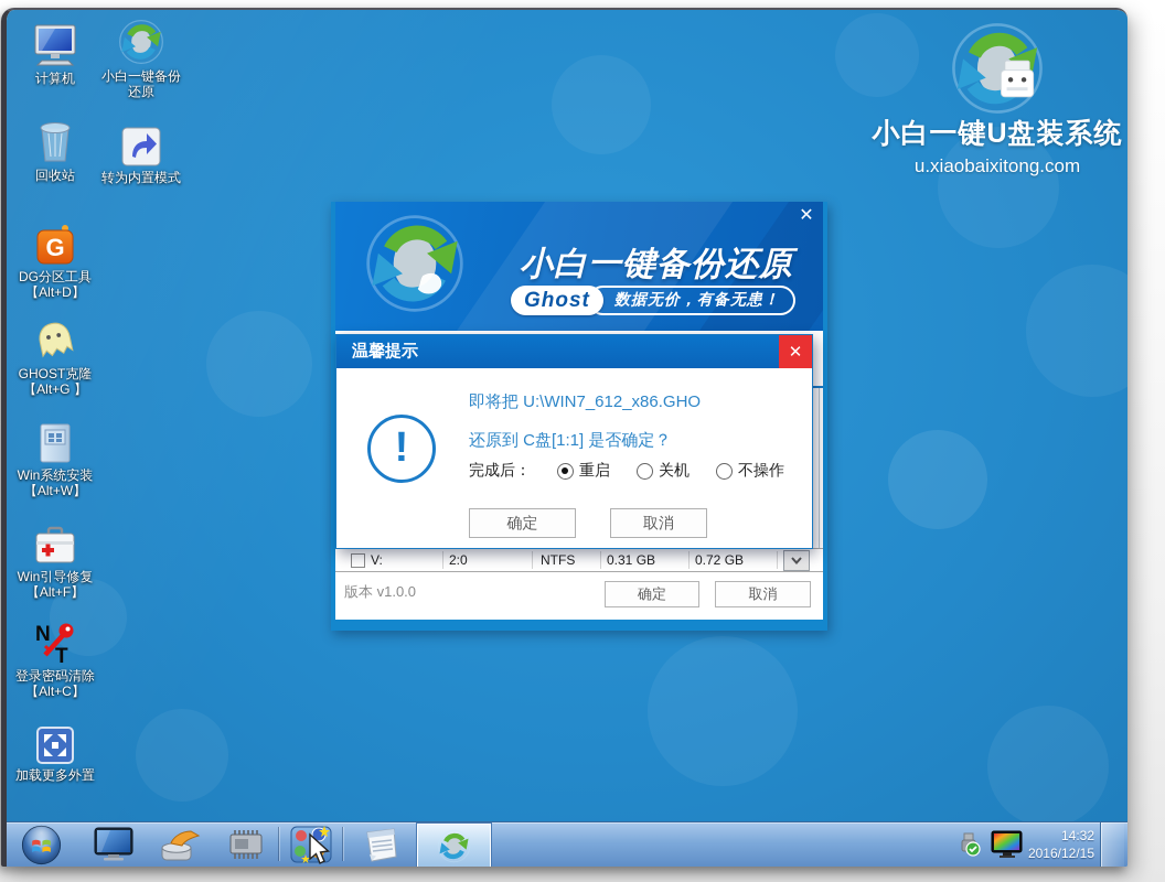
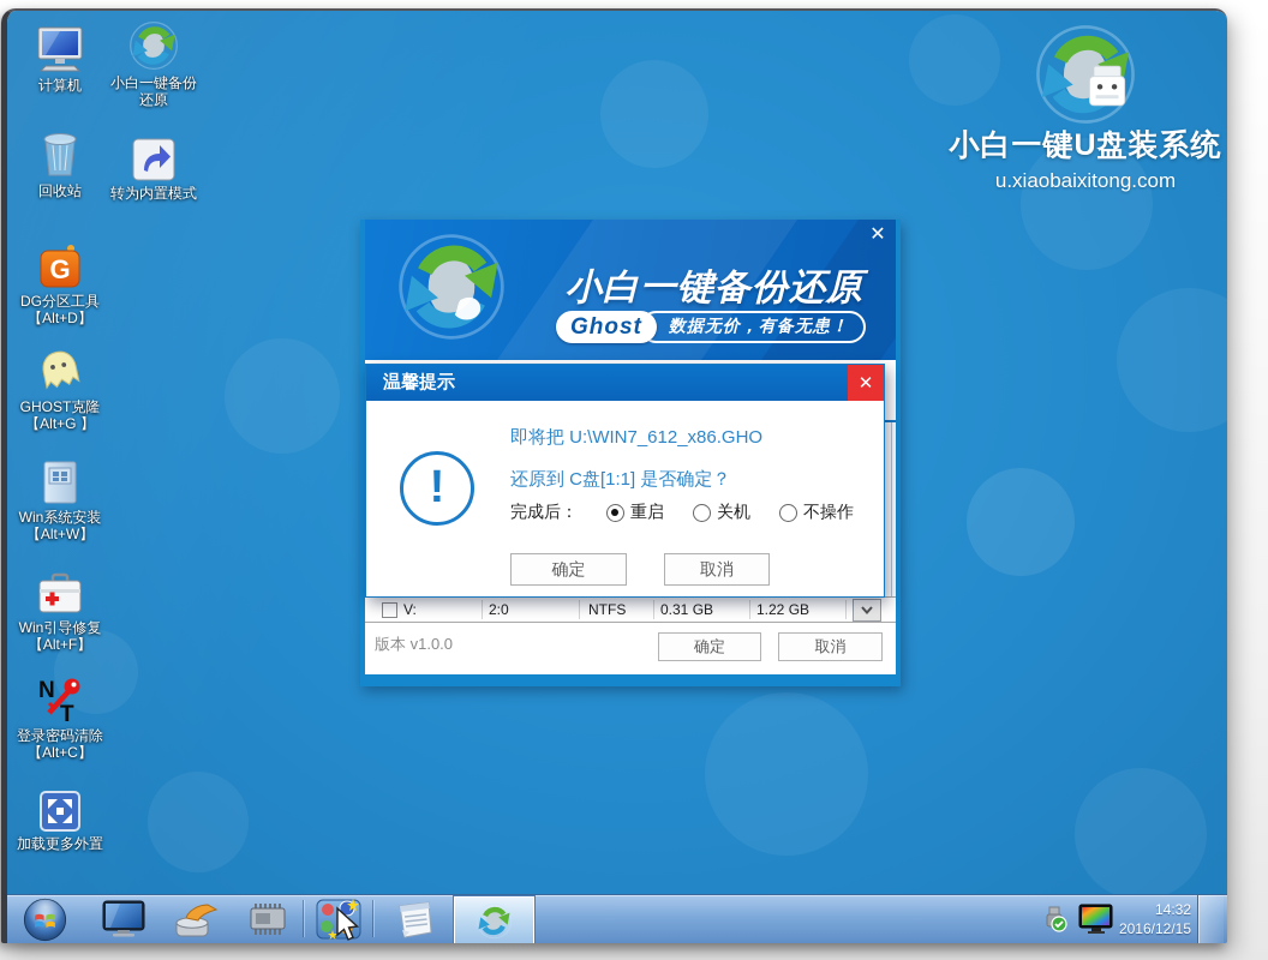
  计算机
  小白一键备份
  还原
  回收站
  转为内置模式
  G
  DG分区工具
  【Alt+D】
  GHOST克隆
  【Alt+G 】
  Win系统安装
  【Alt+W】
  Win引导修复
  【Alt+F】
  N
  T
  登录密码清除
  【Alt+C】
  加载更多外置
  小白一键U盘装系统
  u.xiaobaixitong.com
  小白一键备份还原
  Ghost
  数据无价，有备无患！
  ✕
  V:
  2:0
  NTFS
  0.31 GB
- 0.72 GB
+ 1.22 GB
  版本 v1.0.0
  确定
  取消
  温馨提示
  ✕
  !
  即将把 U:\WIN7_612_x86.GHO
  还原到 C盘[1:1] 是否确定？
  完成后：
  重启
  关机
  不操作
  确定
  取消
  14:32
  2016/12/15
